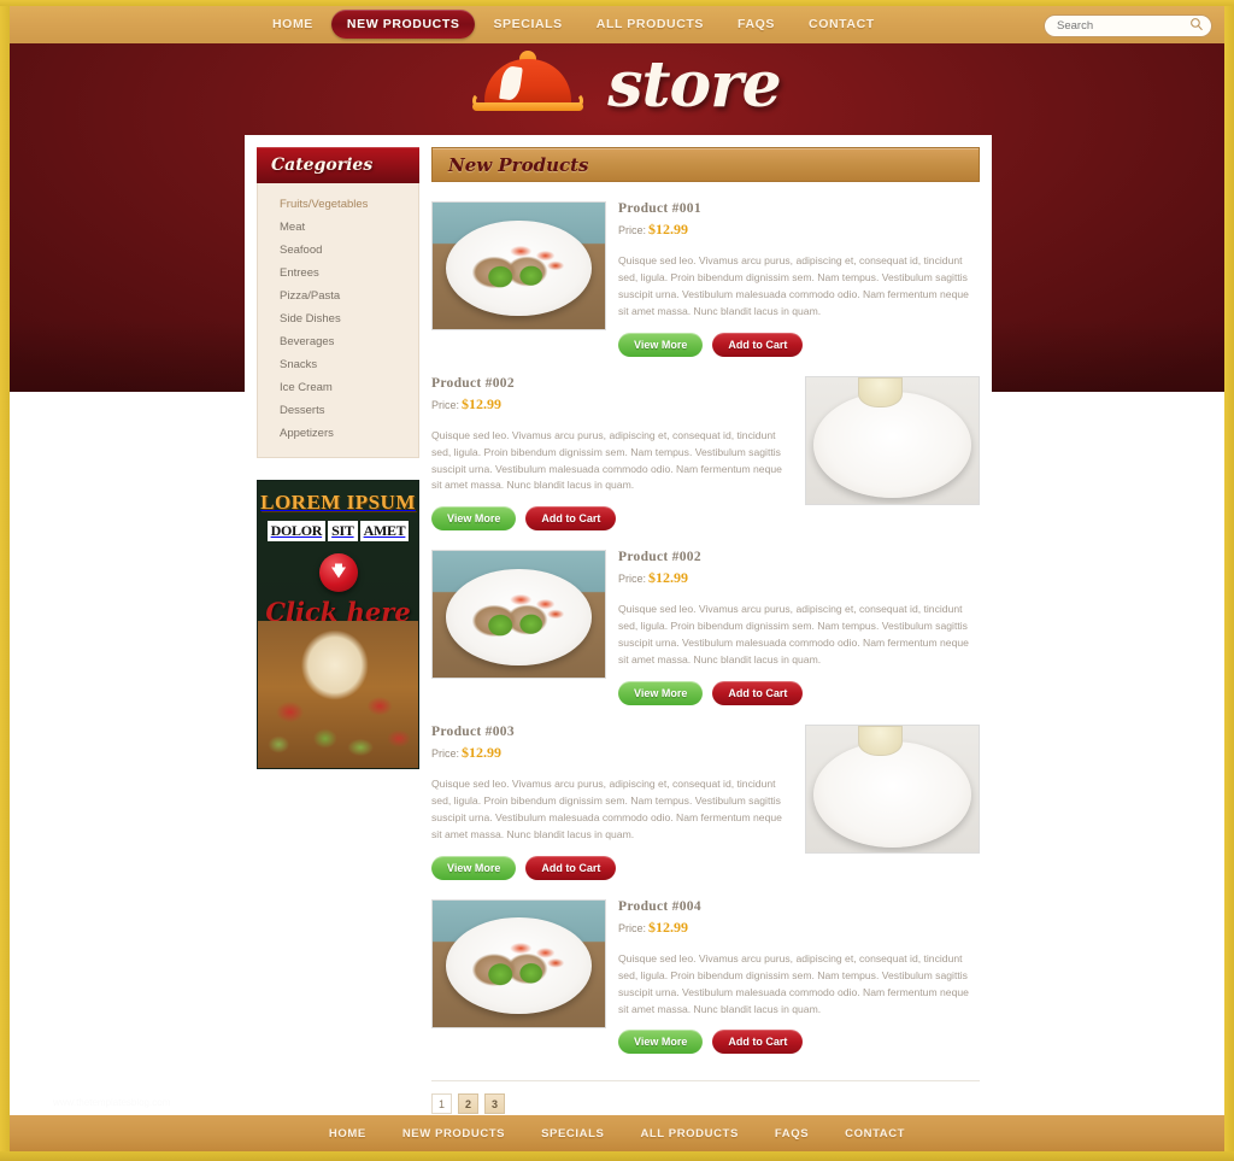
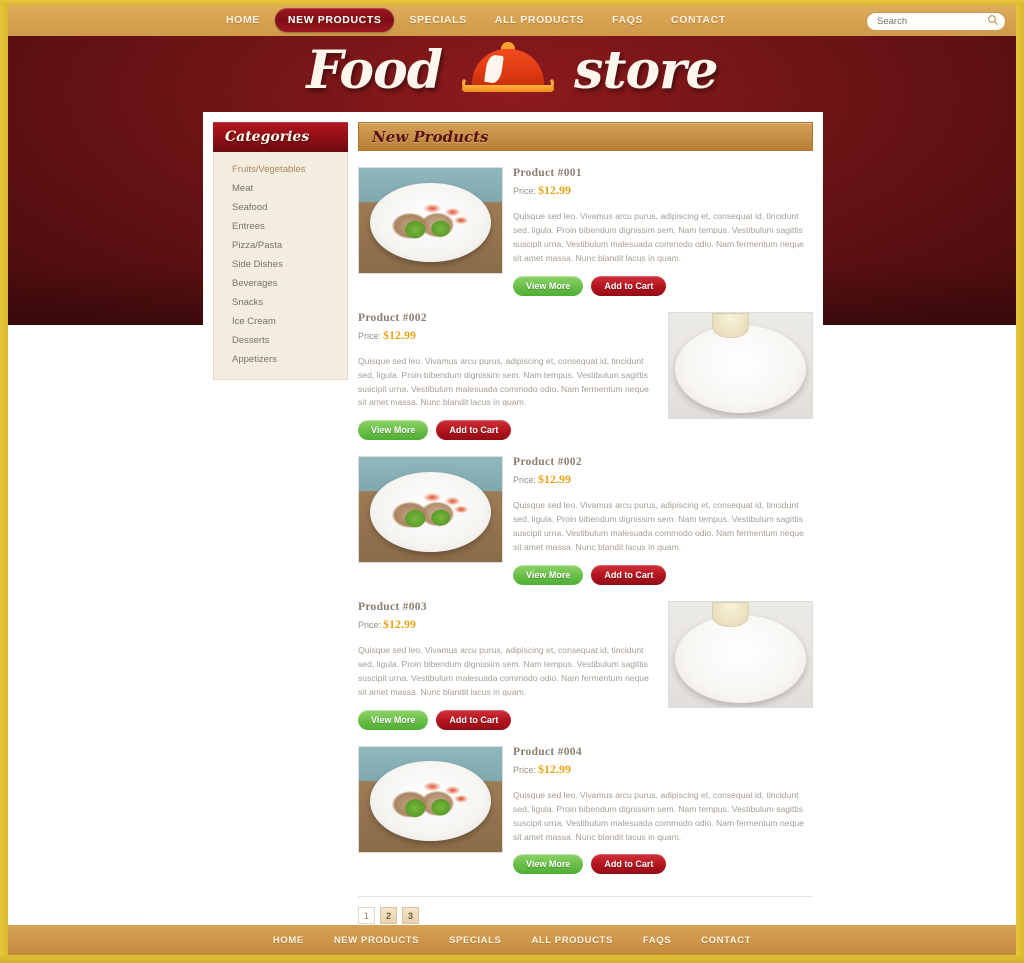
  HOME
  NEW PRODUCTS
  SPECIALS
  ALL PRODUCTS
  FAQS
  CONTACT
  Search
+ Food
  store
  Categories
  Fruits/Vegetables
  Meat
  Seafood
  Entrees
  Pizza/Pasta
  Side Dishes
  Beverages
  Snacks
  Ice Cream
  Desserts
  Appetizers
- LOREM IPSUM
- DOLOR
- SIT
- AMET
- Click here
  New Products
  Product #001
  Price: $12.99
  Quisque sed leo. Vivamus arcu purus, adipiscing et, consequat id, tincidunt sed, ligula. Proin bibendum dignissim sem. Nam tempus. Vestibulum sagittis suscipit urna. Vestibulum malesuada commodo odio. Nam fermentum neque sit amet massa. Nunc blandit lacus in quam.
  View More
  Add to Cart
  Product #002
  Price: $12.99
  Quisque sed leo. Vivamus arcu purus, adipiscing et, consequat id, tincidunt sed, ligula. Proin bibendum dignissim sem. Nam tempus. Vestibulum sagittis suscipit urna. Vestibulum malesuada commodo odio. Nam fermentum neque sit amet massa. Nunc blandit lacus in quam.
  View More
  Add to Cart
  Product #002
  Price: $12.99
  Quisque sed leo. Vivamus arcu purus, adipiscing et, consequat id, tincidunt sed, ligula. Proin bibendum dignissim sem. Nam tempus. Vestibulum sagittis suscipit urna. Vestibulum malesuada commodo odio. Nam fermentum neque sit amet massa. Nunc blandit lacus in quam.
  View More
  Add to Cart
  Product #003
  Price: $12.99
  Quisque sed leo. Vivamus arcu purus, adipiscing et, consequat id, tincidunt sed, ligula. Proin bibendum dignissim sem. Nam tempus. Vestibulum sagittis suscipit urna. Vestibulum malesuada commodo odio. Nam fermentum neque sit amet massa. Nunc blandit lacus in quam.
  View More
  Add to Cart
  Product #004
  Price: $12.99
  Quisque sed leo. Vivamus arcu purus, adipiscing et, consequat id, tincidunt sed, ligula. Proin bibendum dignissim sem. Nam tempus. Vestibulum sagittis suscipit urna. Vestibulum malesuada commodo odio. Nam fermentum neque sit amet massa. Nunc blandit lacus in quam.
  View More
  Add to Cart
  1
  2
  3
  HOME
  NEW PRODUCTS
  SPECIALS
  ALL PRODUCTS
  FAQS
  CONTACT
